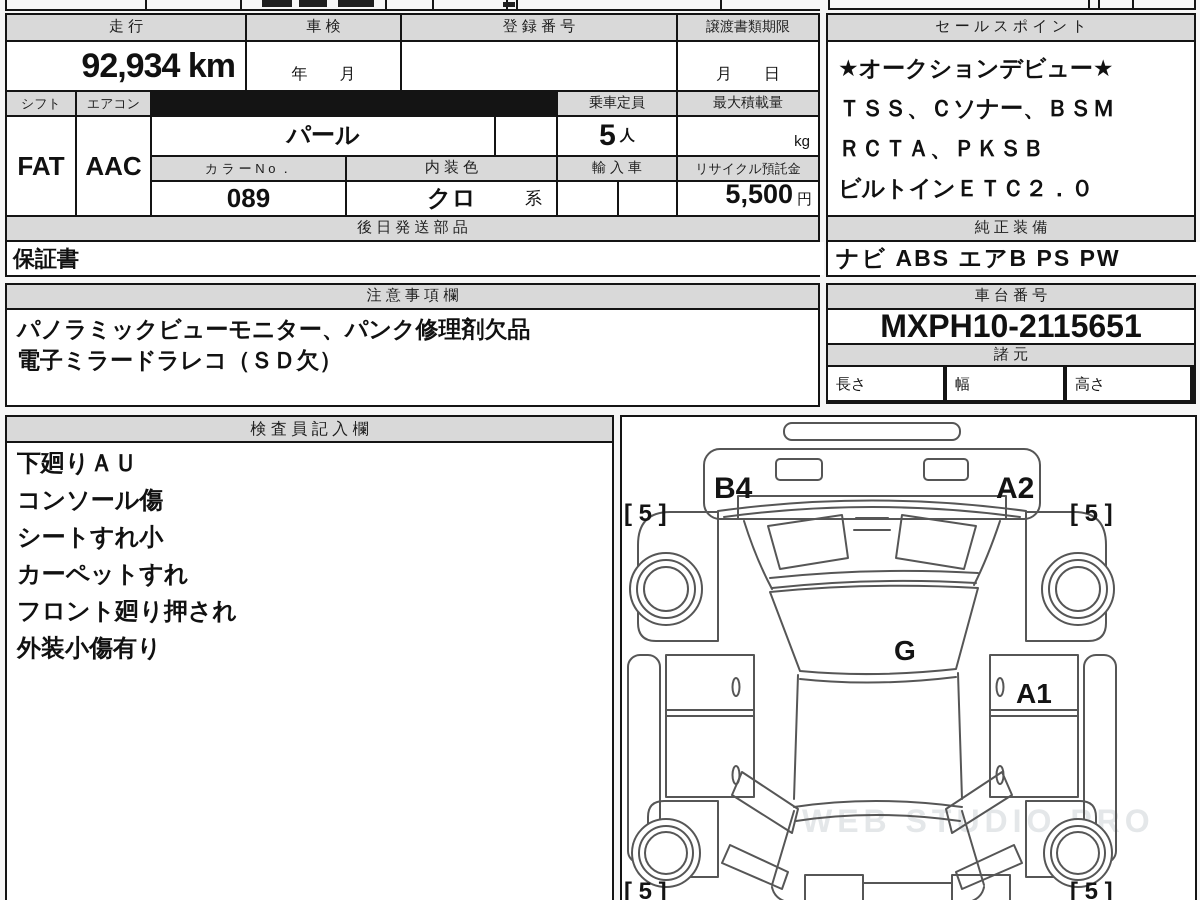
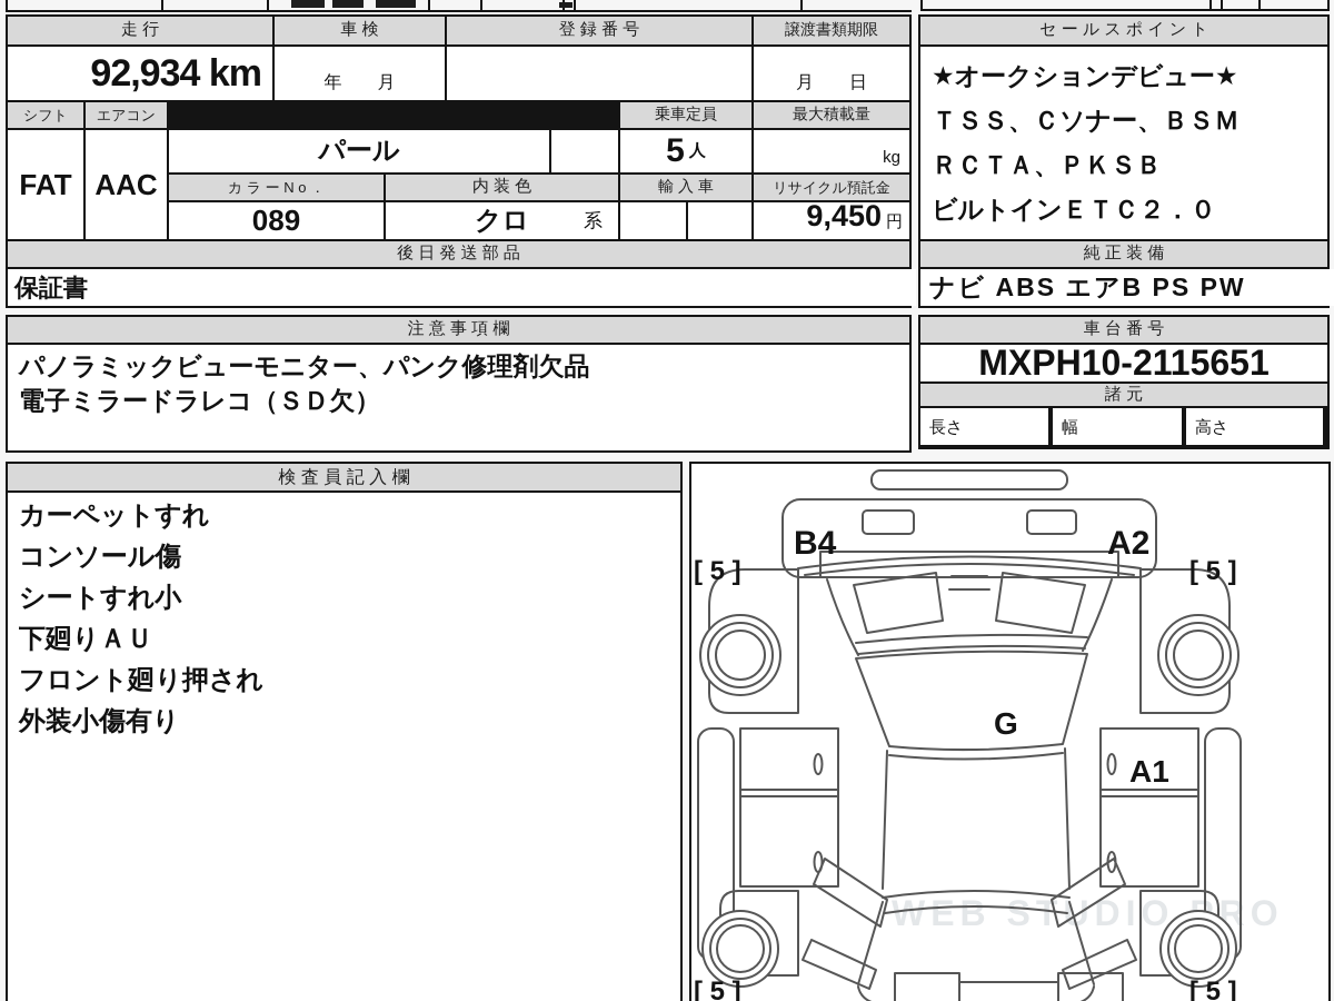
  走 行
  車 検
  登 録 番 号
  譲渡書類期限
  92,934 km
  年 月
  月 日
  シフト
  エアコン
  乗車定員
  最大積載量
  FAT
  AAC
  パール
  5
  人
  kg
  カ ラ ー N o ．
  内 装 色
  輸 入 車
  リサイクル預託金
  089
  クロ
  系
- 5,500
+ 9,450
  円
  後 日 発 送 部 品
  保証書
  注 意 事 項 欄
  パノラミックビューモニター、パンク修理剤欠品
  電子ミラードラレコ（ＳＤ欠）
  セ ー ル ス ポ イ ン ト
  ★オークションデビュー★
  ＴＳＳ、Ｃソナー、ＢＳＭ
  ＲＣＴＡ、ＰＫＳＢ
  ビルトインＥＴＣ２．０
  純 正 装 備
  ナビ ABS エアB PS PW
  車 台 番 号
  MXPH10-2115651
  諸 元
  長さ
  幅
  高さ
  検 査 員 記 入 欄
- 下廻りＡＵ
+ カーペットすれ
  コンソール傷
  シートすれ小
- カーペットすれ
+ 下廻りＡＵ
  フロント廻り押され
  外装小傷有り
  WEB STDIO.RO
  B4
  A2
  G
  A1
  [ 5 ]
  [ 5 ]
  [ 5 ]
  [ 5 ]
